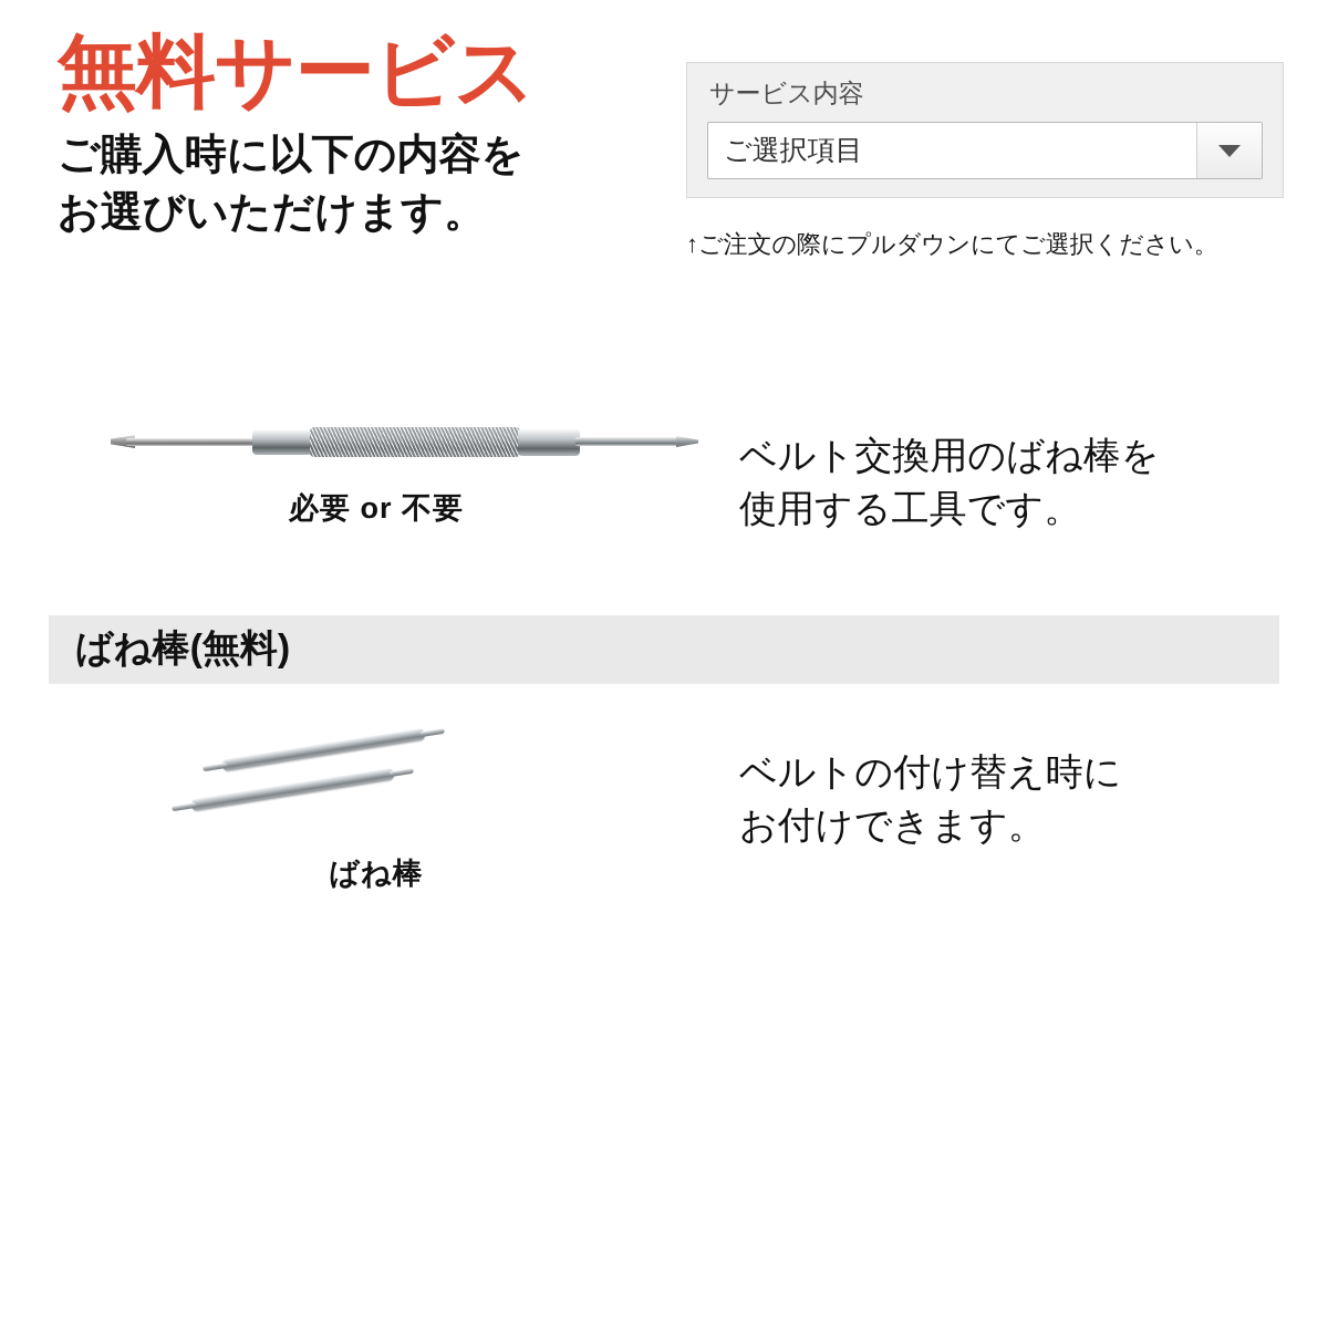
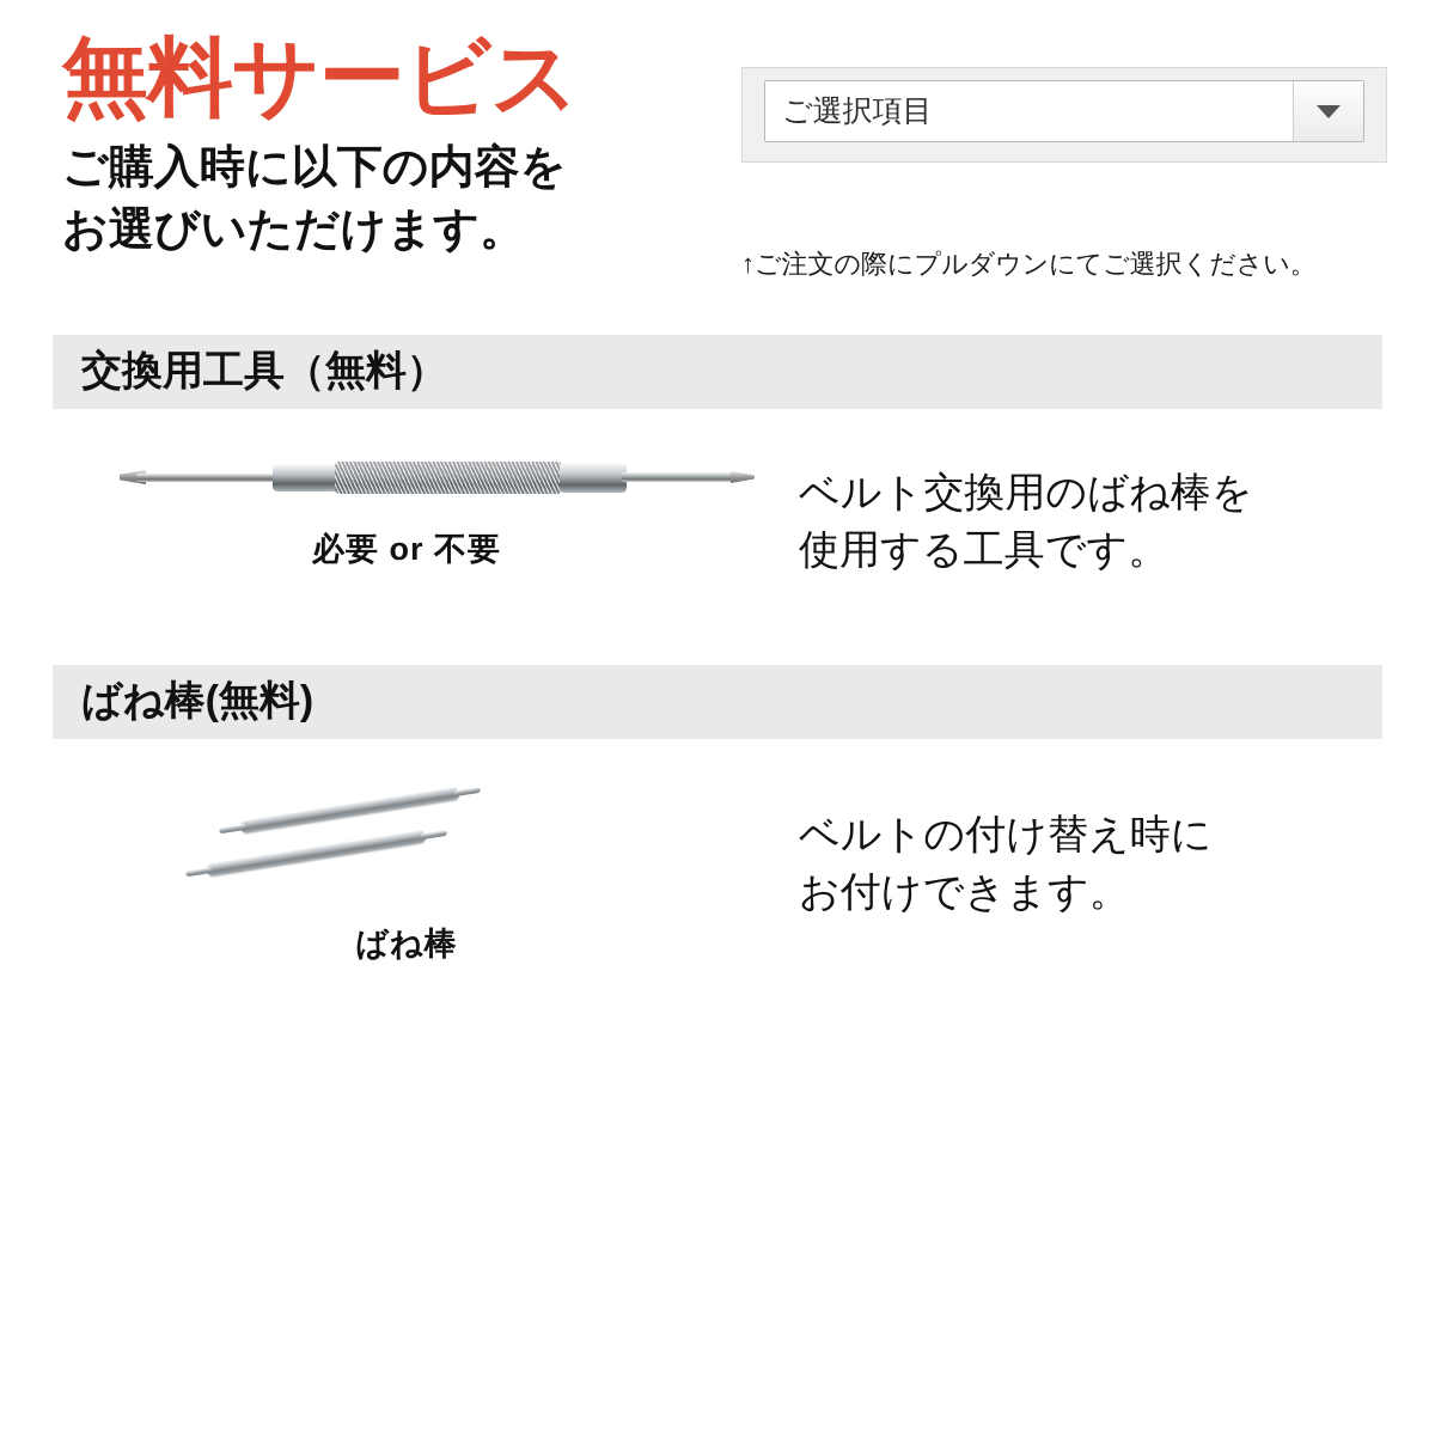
  無料サービス
  ご購入時に以下の内容を
  お選びいただけます。
- サービス内容
  ご選択項目
  ↑ご注文の際にプルダウンにてご選択ください。
+ 交換用工具（無料）
  必要 or 不要
  ベルト交換用のばね棒を
  使用する工具です。
  ばね棒(無料)
  ばね棒
  ベルトの付け替え時に
  お付けできます。
